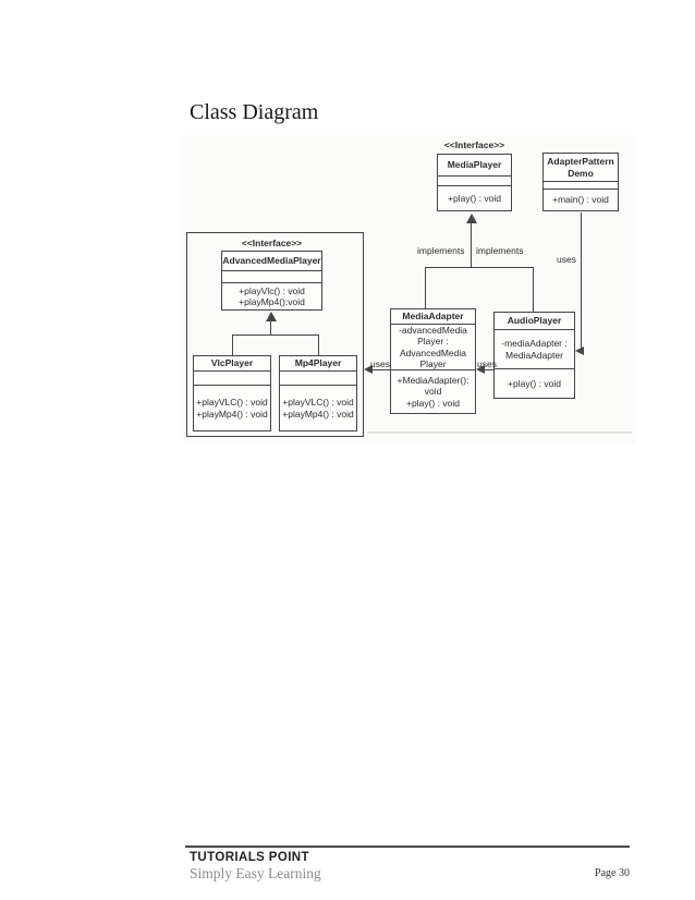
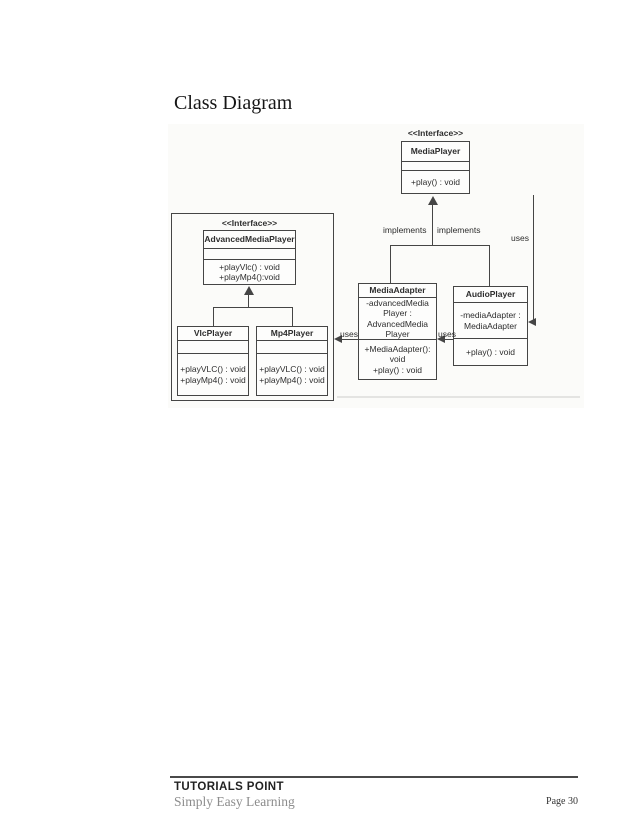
  Class Diagram
  <<Interface>>
  MediaPlayer
  +play() : void
- AdapterPattern
- Demo
- +main() : void
  <<Interface>>
  AdvancedMediaPlayer
  +playVlc() : void
  +playMp4():void
  VlcPlayer
  +playVLC() : void
  +playMp4() : void
  Mp4Player
  +playVLC() : void
  +playMp4() : void
  MediaAdapter
  -advancedMedia
  Player :
  AdvancedMedia
  Player
  +MediaAdapter():
  void
  +play() : void
  AudioPlayer
  -mediaAdapter :
  MediaAdapter
  +play() : void
  implements
  implements
  uses
  uses
  uses
  TUTORIALS POINT
  Simply Easy Learning
  Page 30
